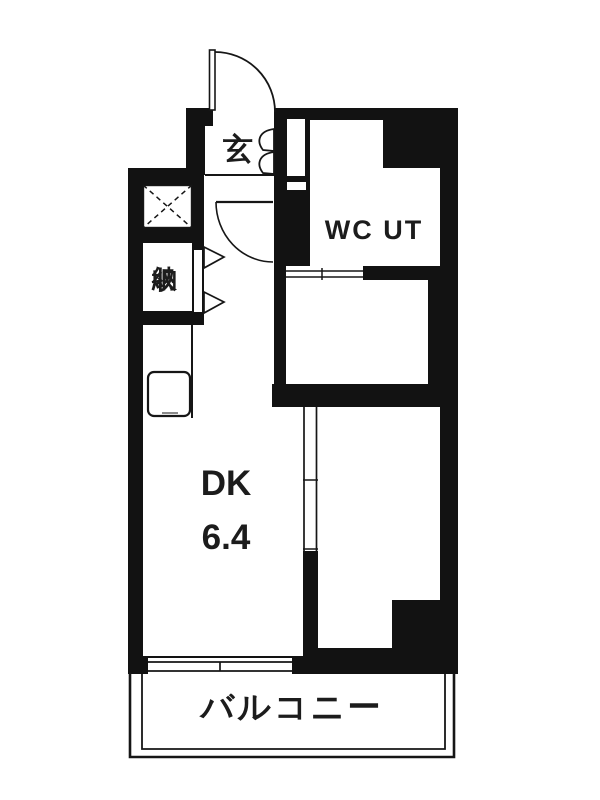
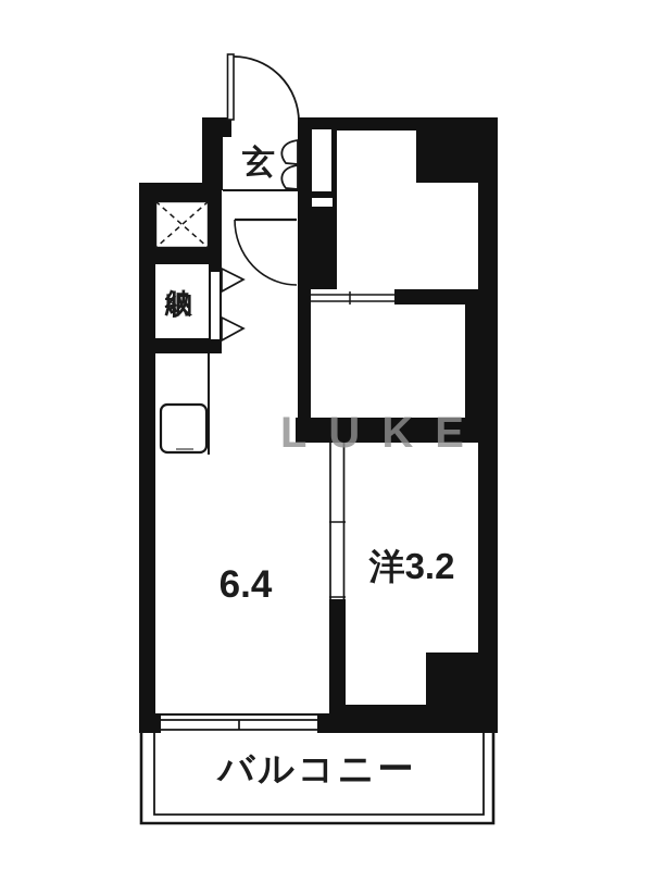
  玄
- WC UT
- DK
  6.4
+ 洋3.2
  バルコニー
+ LUKE
